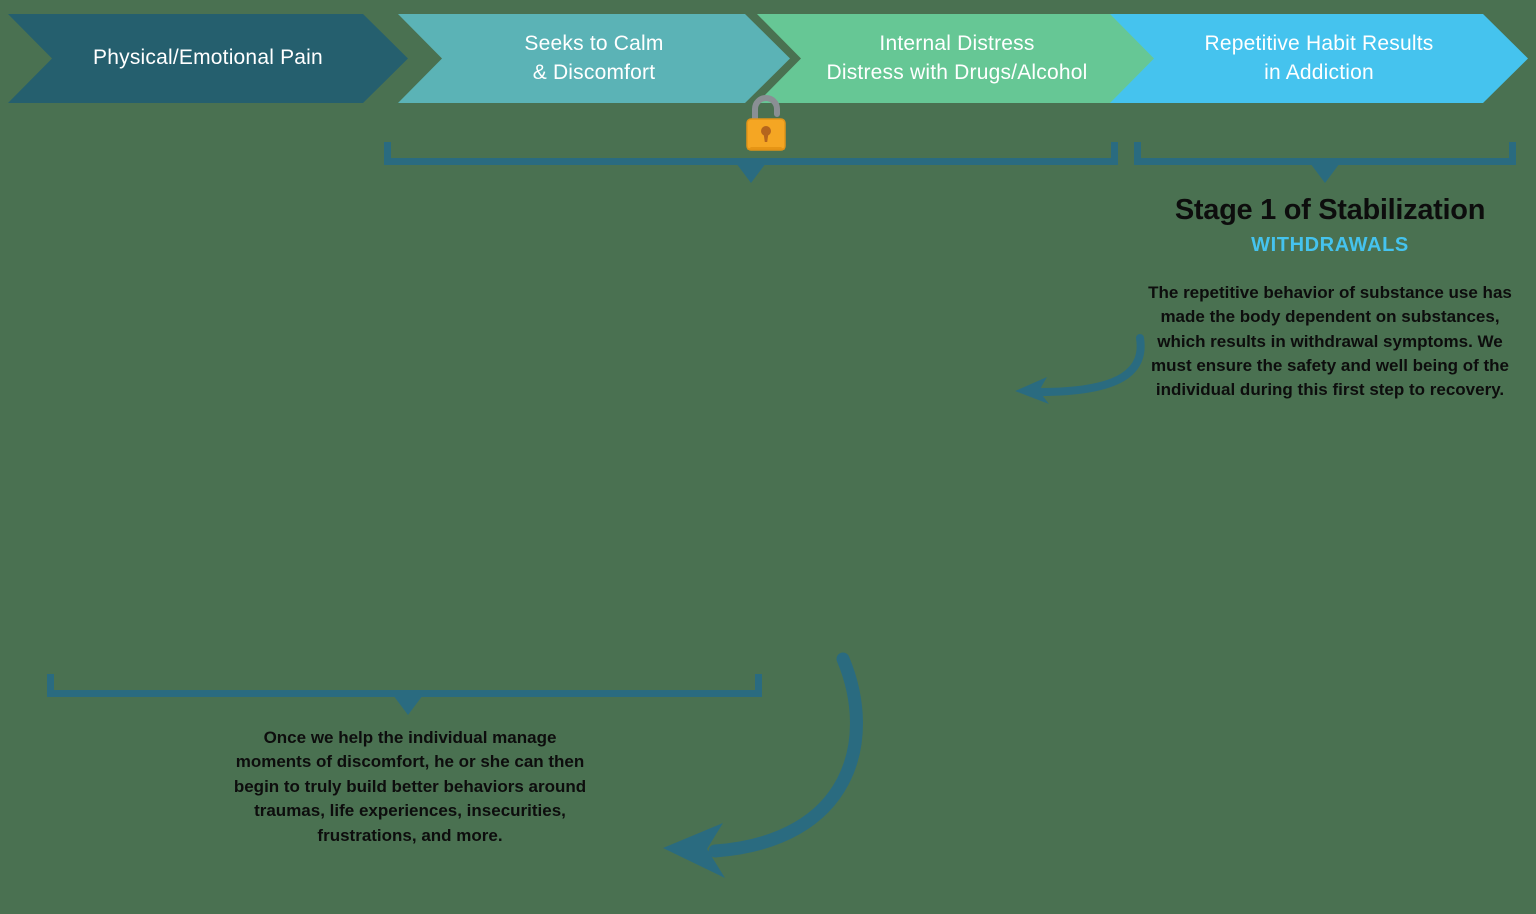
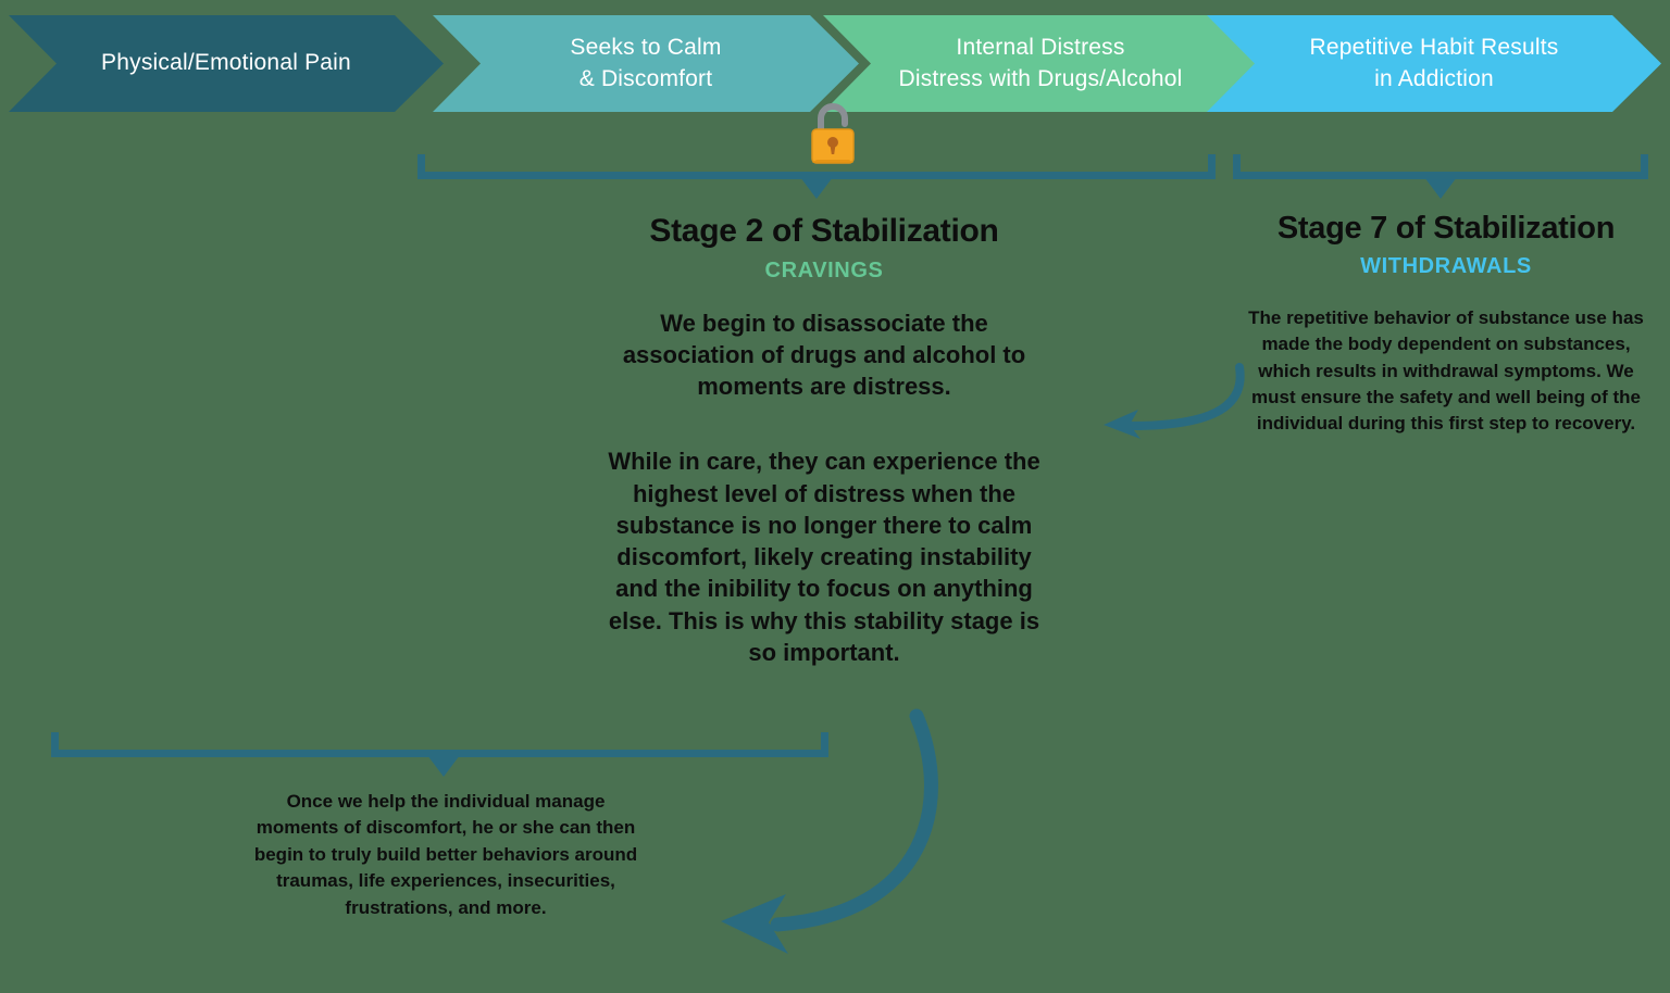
  Physical/Emotional Pain
  Seeks to Calm
  & Discomfort
  Internal Distress
  Distress with Drugs/Alcohol
  Repetitive Habit Results
  in Addiction
+ Stage 2 of Stabilization
+ CRAVINGS
+ We begin to disassociate the association of drugs and alcohol to moments are distress.
+ While in care, they can experience the highest level of distress when the substance is no longer there to calm discomfort, likely creating instability and the inibility to focus on anything else. This is why this stability stage is so important.
- Stage 1 of Stabilization
+ Stage 7 of Stabilization
  WITHDRAWALS
  The repetitive behavior of substance use has made the body dependent on substances, which results in withdrawal symptoms. We must ensure the safety and well being of the individual during this first step to recovery.
  Once we help the individual manage moments of discomfort, he or she can then begin to truly build better behaviors around traumas, life experiences, insecurities, frustrations, and more.
